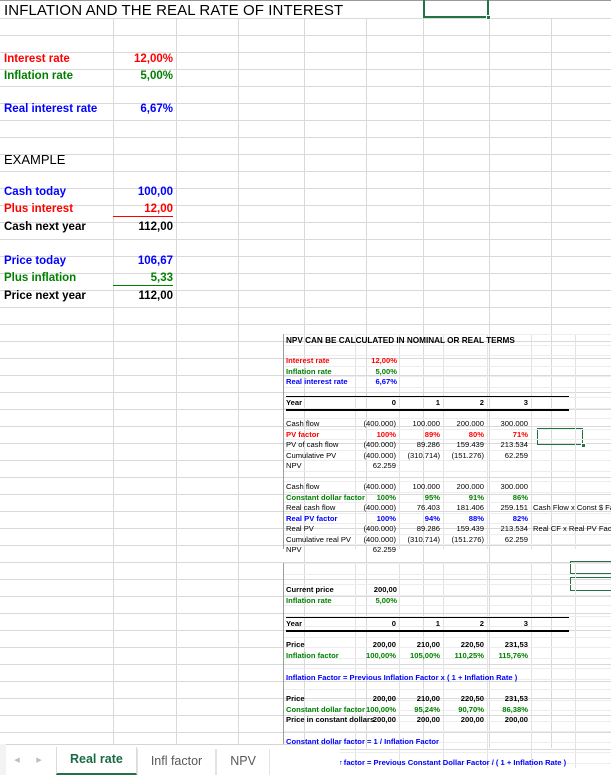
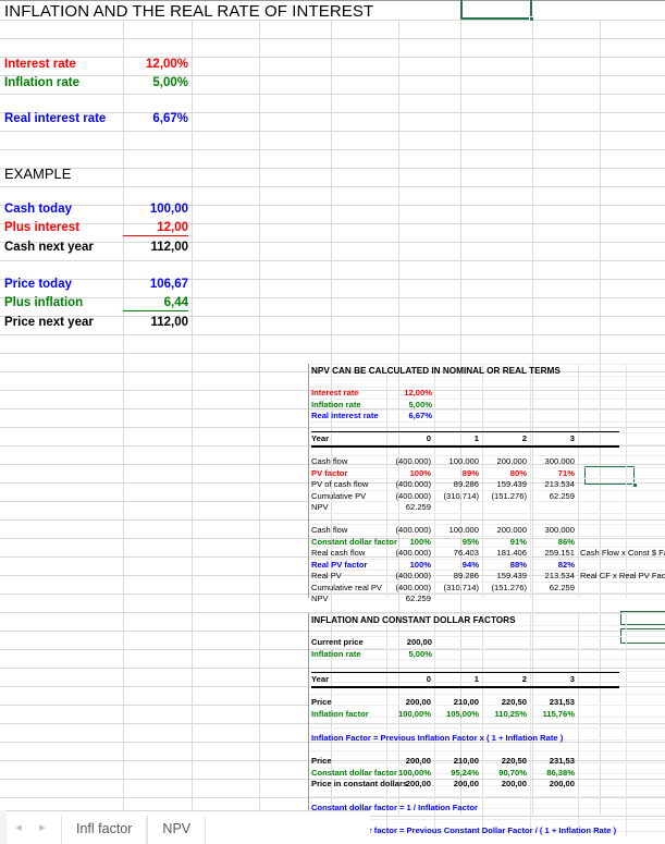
  INFLATION AND THE REAL RATE OF INTEREST
  Interest rate
  12,00%
  Inflation rate
  5,00%
  Real interest rate
  6,67%
  EXAMPLE
  Cash today
  100,00
  Plus interest
  12,00
  Cash next year
  112,00
  Price today
  106,67
  Plus inflation
- 5,33
+ 6,44
  Price next year
  112,00
  NPV CAN BE CALCULATED IN NOMINAL OR REAL TERMS
  Interest rate
  12,00%
  Inflation rate
  5,00%
  Real interest rate
  6,67%
  Year
  0
  1
  2
  3
  Cash flow
  (400.000)
  100.000
  200.000
  300.000
  PV factor
  100%
  89%
  80%
  71%
  PV of cash flow
  (400.000)
  89.286
  159.439
  213.534
  Cumulative PV
  (400.000)
  (310.714)
  (151.276)
  62.259
  NPV
  62.259
  Cash flow
  (400.000)
  100.000
  200.000
  300.000
  Constant dollar factor
  100%
  95%
  91%
  86%
  Real cash flow
  (400.000)
  76.403
  181.406
  259.151
  Cash Flow x Const $ F
  Real PV factor
  100%
  94%
  88%
  82%
  Real PV
  (400.000)
  89.286
  159.439
  213.534
  Real CF x Real PV Fac
  Cumulative real PV
  (400.000)
  (310.714)
  (151.276)
  62.259
  NPV
  62.259
+ INFLATION AND CONSTANT DOLLAR FACTORS
  Current price
  200,00
  Inflation rate
  5,00%
  Year
  0
  1
  2
  3
  Price
  200,00
  210,00
  220,50
  231,53
  Inflation factor
  100,00%
  105,00%
  110,25%
  115,76%
  Inflation Factor = Previous Inflation Factor x ( 1 + Inflation Rate )
  Price
  200,00
  210,00
  220,50
  231,53
  Constant dollar factor
  100,00%
  95,24%
  90,70%
  86,38%
  Price in constant dollars
  200,00
  200,00
  200,00
  200,00
  Constant dollar factor = 1 / Inflation Factor
  r factor = Previous Constant Dollar Factor / ( 1 + Inflation Rate )
  ◂
  ▸
- Real rate
  Infl factor
  NPV
